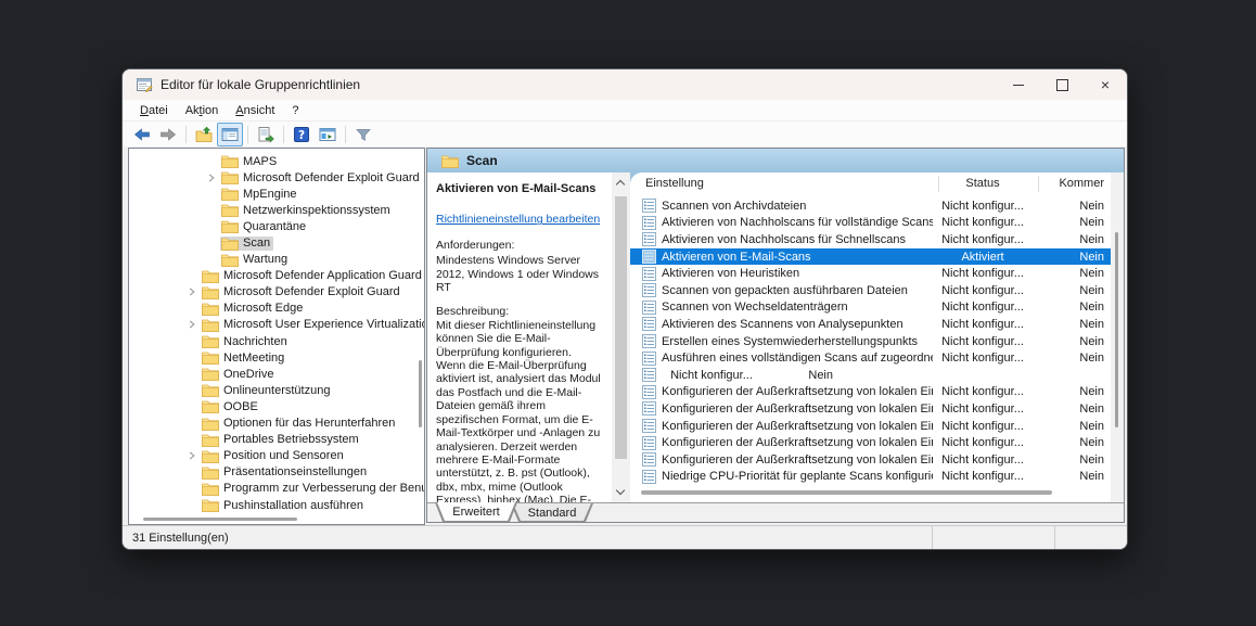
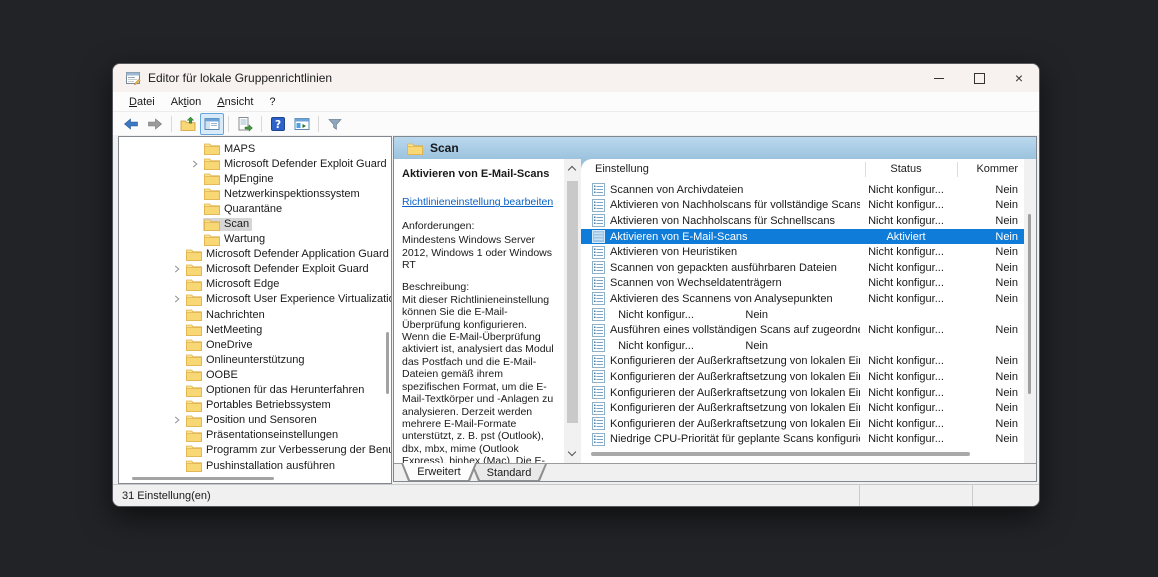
  Editor für lokale Gruppenrichtlinien
  ×
  Datei
  Aktion
  Ansicht
  ?
  ?
  MAPS
  Microsoft Defender Exploit Guard
  MpEngine
  Netzwerkinspektionssystem
  Quarantäne
  Scan
  Wartung
  Microsoft Defender Application Guard
  Microsoft Defender Exploit Guard
  Microsoft Edge
  Microsoft User Experience Virtualizati
  Nachrichten
  NetMeeting
  OneDrive
  Onlineunterstützung
  OOBE
  Optionen für das Herunterfahren
  Portables Betriebssystem
  Position und Sensoren
  Präsentationseinstellungen
  Programm zur Verbesserung der Ben
  Pushinstallation ausführen
  Scan
  Aktivieren von E-Mail-Scans
  Richtlinieneinstellung bearbeiten
  Anforderungen:
  Mindestens Windows Server 2012, Windows 1 oder Windows RT
  Beschreibung:
  Mit dieser Richtlinieneinstellung können Sie die E-Mail-Überprüfung konfigurieren. Wenn die E-Mail-Überprüfung aktiviert ist, analysiert das Modul das Postfach und die E-Mail-Dateien gemäß ihrem spezifischen Format, um die E-Mail-Textkörper und -Anlagen zu analysieren. Derzeit werden mehrere E-Mail-Formate unterstützt, z. B. pst (Outlook), dbx, mbx, mime (Outlook Express), binhex (Mac). Die E-
  Einstellung
  Status
  Kommer
  Scannen von Archivdateien
  Nicht konfigur...
  Nein
  Aktivieren von Nachholscans für vollständige Scans
  Nicht konfigur...
  Nein
  Aktivieren von Nachholscans für Schnellscans
  Nicht konfigur...
  Nein
  Aktivieren von E-Mail-Scans
  Aktiviert
  Nein
  Aktivieren von Heuristiken
  Nicht konfigur...
  Nein
  Scannen von gepackten ausführbaren Dateien
  Nicht konfigur...
  Nein
  Scannen von Wechseldatenträgern
  Nicht konfigur...
  Nein
  Aktivieren des Scannens von Analysepunkten
  Nicht konfigur...
  Nein
- Erstellen eines Systemwiederherstellungspunkts
  Nicht konfigur...
  Nein
  Ausführen eines vollständigen Scans auf zugeordn
  Nicht konfigur...
  Nein
  Nicht konfigur...
  Nein
  Konfigurieren der Außerkraftsetzung von lokalen Ei
  Nicht konfigur...
  Nein
  Konfigurieren der Außerkraftsetzung von lokalen Ei
  Nicht konfigur...
  Nein
  Konfigurieren der Außerkraftsetzung von lokalen Ei
  Nicht konfigur...
  Nein
  Konfigurieren der Außerkraftsetzung von lokalen Ei
  Nicht konfigur...
  Nein
  Konfigurieren der Außerkraftsetzung von lokalen Ei
  Nicht konfigur...
  Nein
  Niedrige CPU-Priorität für geplante Scans konfiguri
  Nicht konfigur...
  Nein
  Erweitert
  Standard
  31 Einstellung(en)
